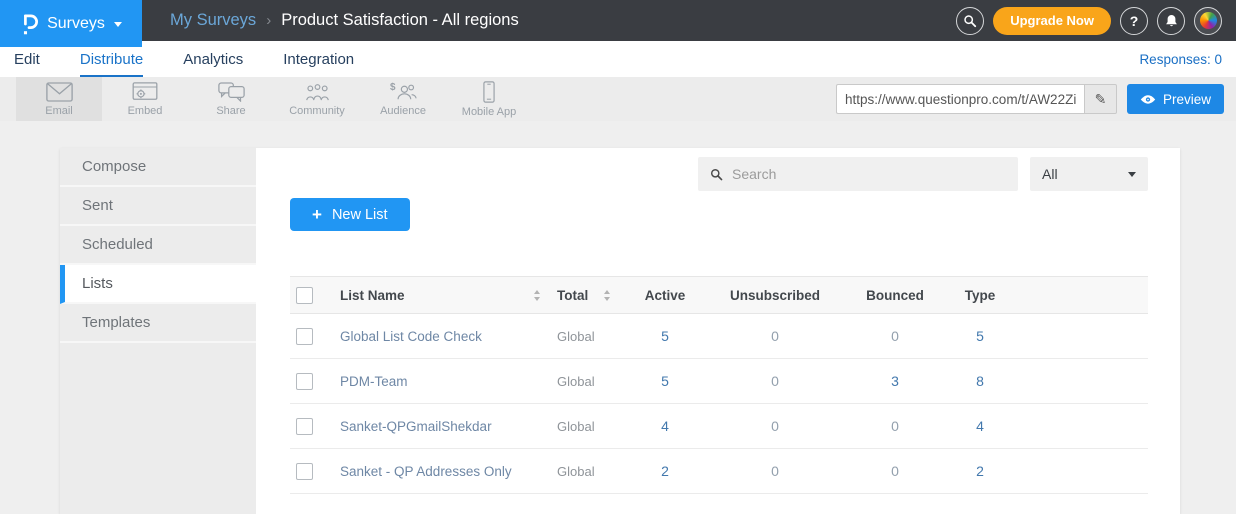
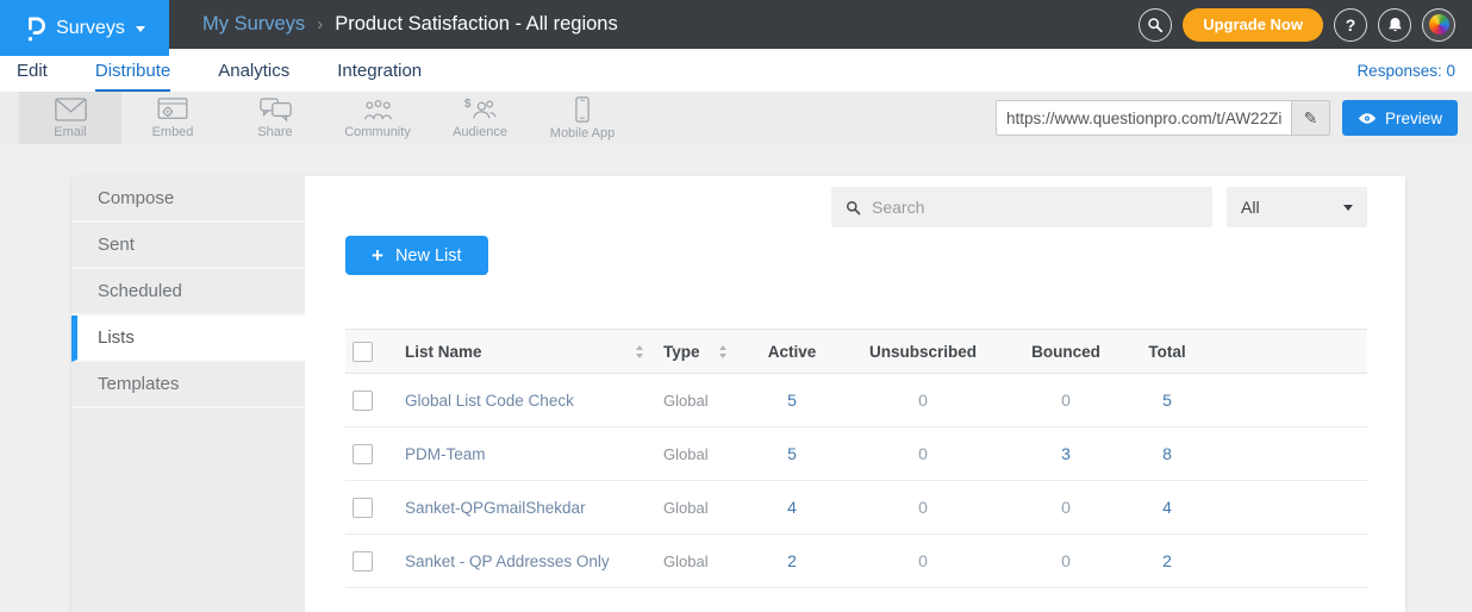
  Surveys
  My Surveys
  ›
  Product Satisfaction - All regions
  Upgrade Now
  ?
  Edit
  Distribute
  Analytics
  Integration
  Responses: 0
  Email
  Embed
  Share
  Community
  $
  Audience
  Mobile App
  https://www.questionpro.com/t/AW22Zi
  ✎
  Preview
  Compose
  Sent
  Scheduled
  Lists
  Templates
  Search
  All
  +
  New List
  List Name
- Total
+ Type
  Active
  Unsubscribed
  Bounced
- Type
+ Total
  Global List Code Check
  Global
  5
  0
  0
  5
  PDM-Team
  Global
  5
  0
  3
  8
  Sanket-QPGmailShekdar
  Global
  4
  0
  0
  4
  Sanket - QP Addresses Only
  Global
  2
  0
  0
  2
